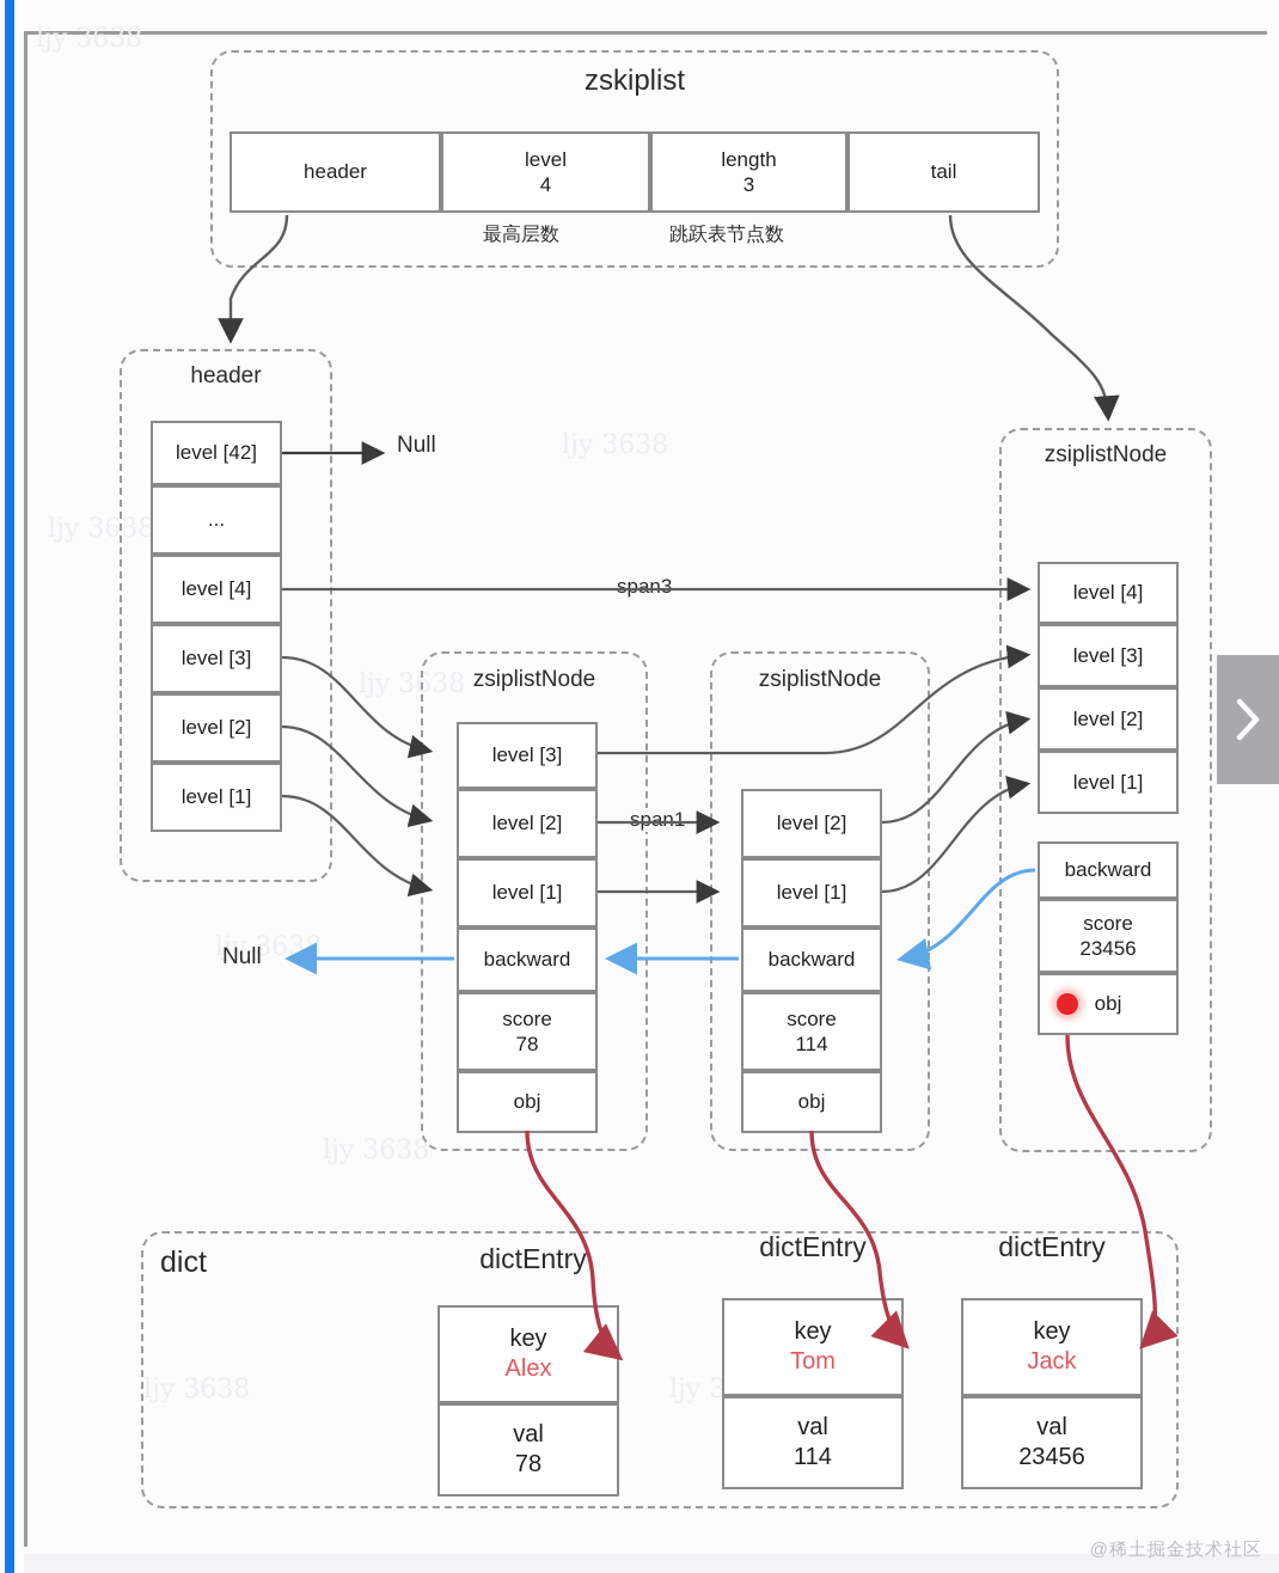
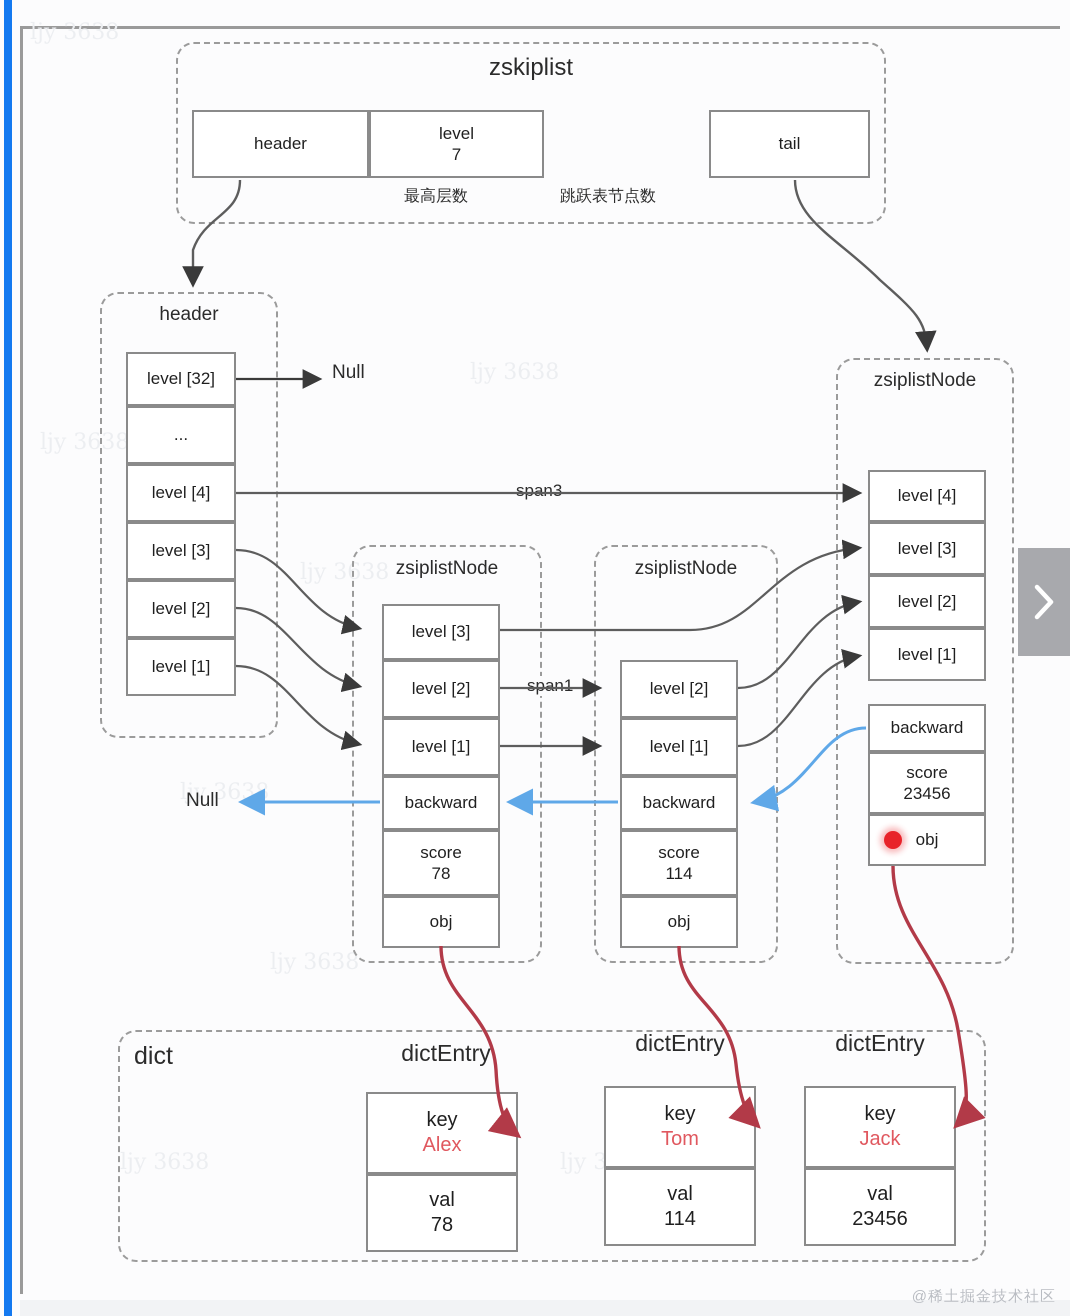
  ljy 3638
  ljy 3638
  ljy 3638
  ljy 3638
  ljy 3638
  zskiplist
  header
  level
- 4
+ 7
- length
- 3
  tail
  最高层数
  跳跃表节点数
  header
- level [42]
+ level [32]
  ...
  level [4]
  level [3]
  level [2]
  level [1]
  Null
  zsiplistNode
  level [3]
  level [2]
  level [1]
  backward
  score
  78
  obj
  zsiplistNode
  level [2]
  level [1]
  backward
  score
  114
  obj
  zsiplistNode
  level [4]
  level [3]
  level [2]
  level [1]
  backward
  score
  23456
  obj
  span3
  span1
  Null
  dict
  dictEntry
  key
  Alex
  val
  78
  dictEntry
  key
  Tom
  val
  114
  dictEntry
  key
  Jack
  val
  23456
  @稀土掘金技术社区
